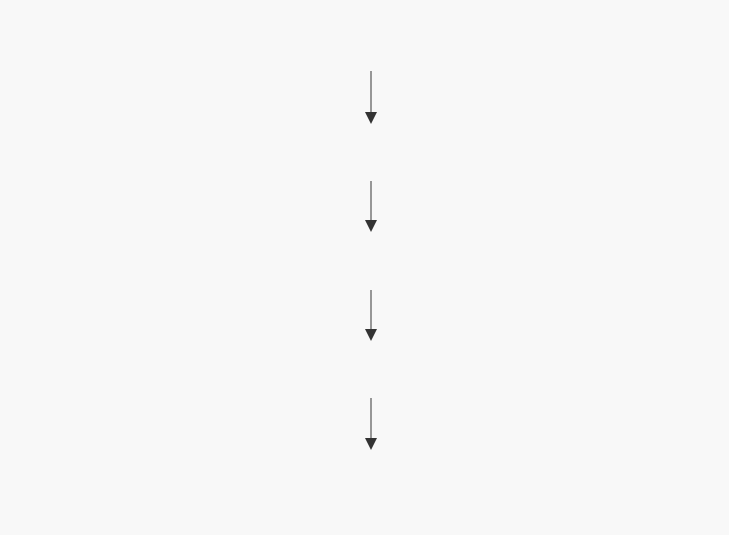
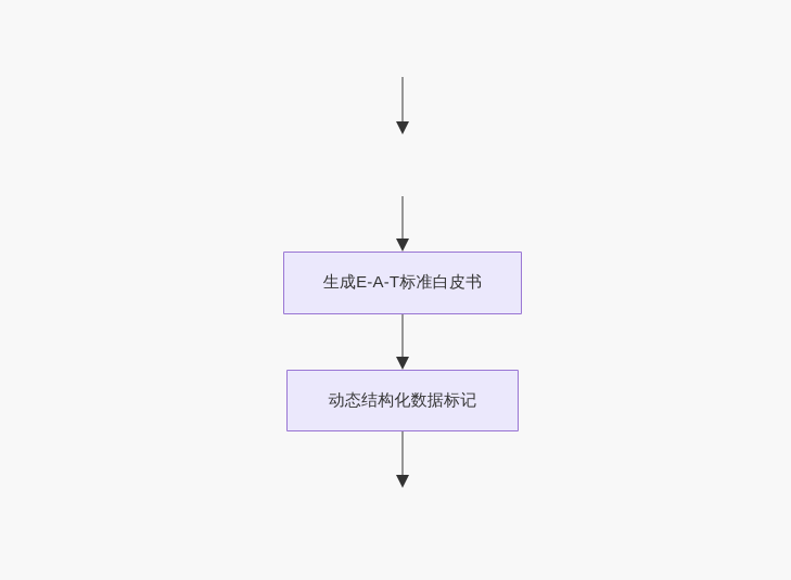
+ 生成E-A-T标准白皮书
+ 动态结构化数据标记
